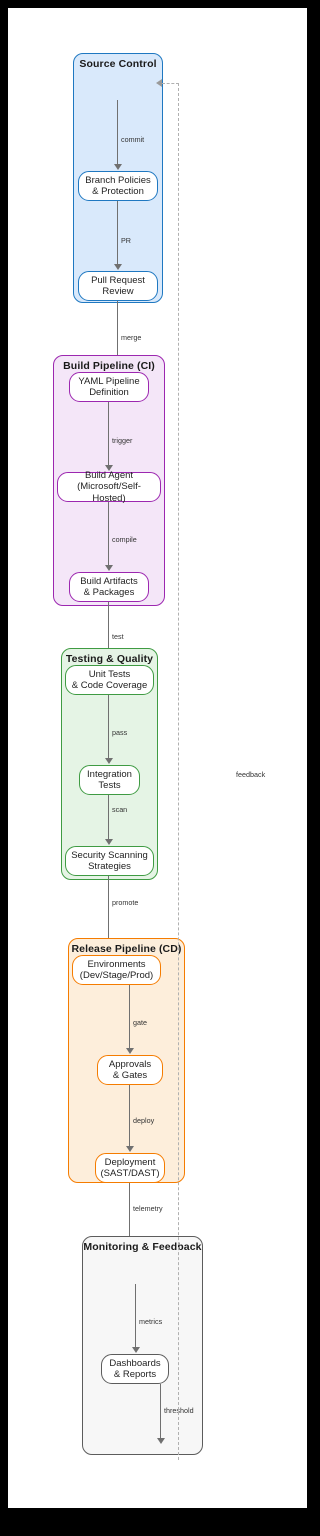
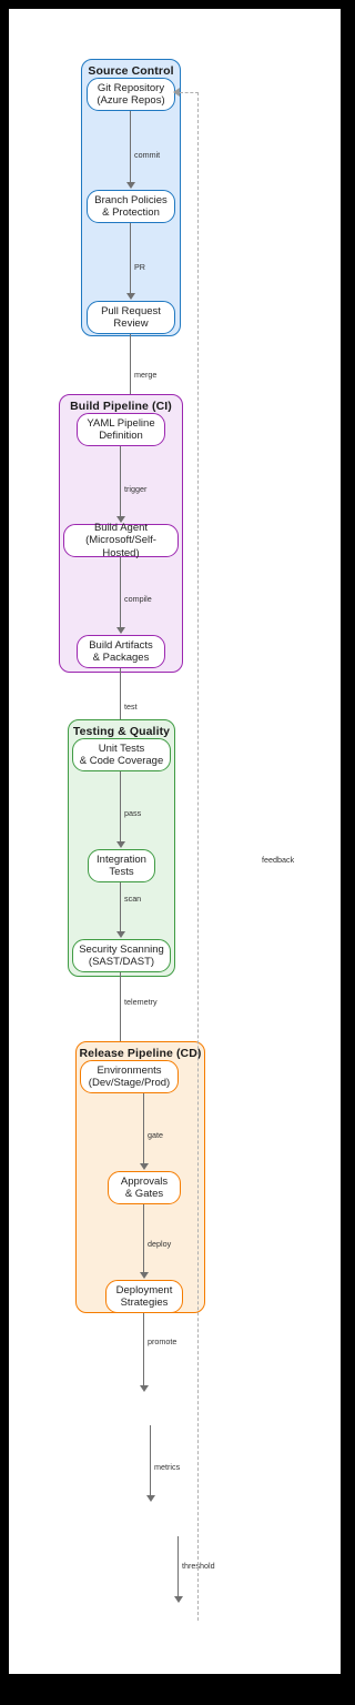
  Source Control
+ Git Repository
+ (Azure Repos)
  Branch Policies
  & Protection
  Pull Request
  Review
  commit
  PR
  merge
  Build Pipeline (CI)
  YAML Pipeline
  Definition
  Build Agent
  (Microsoft/Self-Hosted)
  Build Artifacts
  & Packages
  trigger
  compile
  test
  Testing & Quality
  Unit Tests
  & Code Coverage
  Integration
  Tests
  Security Scanning
- Strategies
+ (SAST/DAST)
  pass
  scan
- promote
+ telemetry
  Release Pipeline (CD)
  Environments
  (Dev/Stage/Prod)
  Approvals
  & Gates
  Deployment
- (SAST/DAST)
+ Strategies
  gate
  deploy
- telemetry
+ promote
- Monitoring & Feedback
- Dashboards
- & Reports
  metrics
  threshold
  feedback
